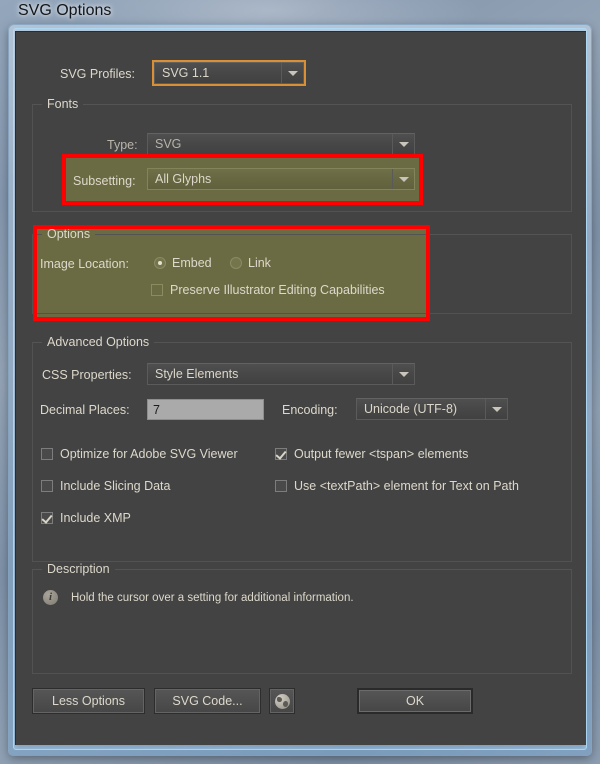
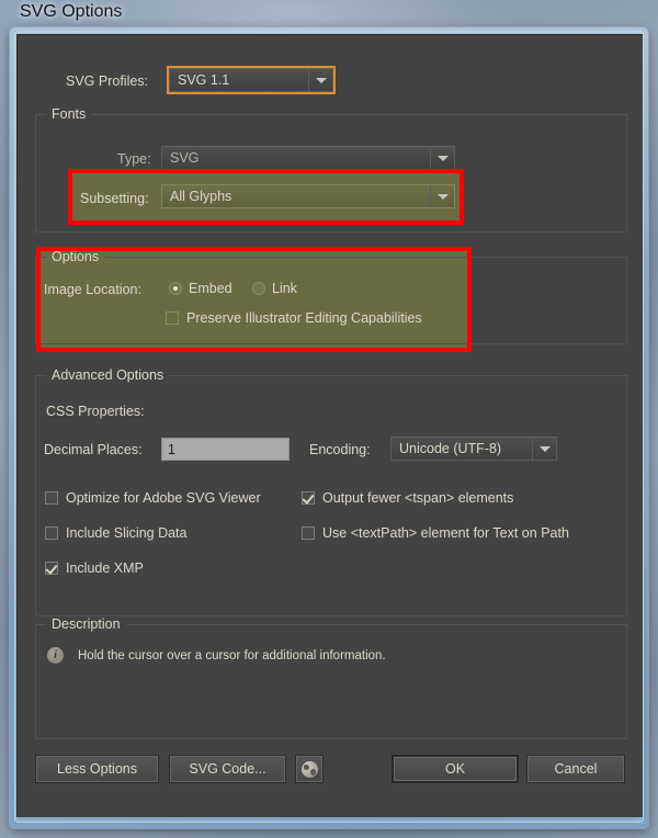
  SVG Options
  SVG Profiles:
  SVG 1.1
  Fonts
  Type:
  SVG
  Subsetting:
  All Glyphs
  Options
  Image Location:
  Embed
  Link
  Preserve Illustrator Editing Capabilities
  Advanced Options
  CSS Properties:
- Style Elements
  Decimal Places:
- 7
+ 1
  Encoding:
  Unicode (UTF-8)
  Optimize for Adobe SVG Viewer
  Output fewer <tspan> elements
  Include Slicing Data
  Use <textPath> element for Text on Path
  Include XMP
  Description
  i
- Hold the cursor over a setting for additional information.
+ Hold the cursor over a cursor for additional information.
  Less Options
  SVG Code...
  OK
+ Cancel
